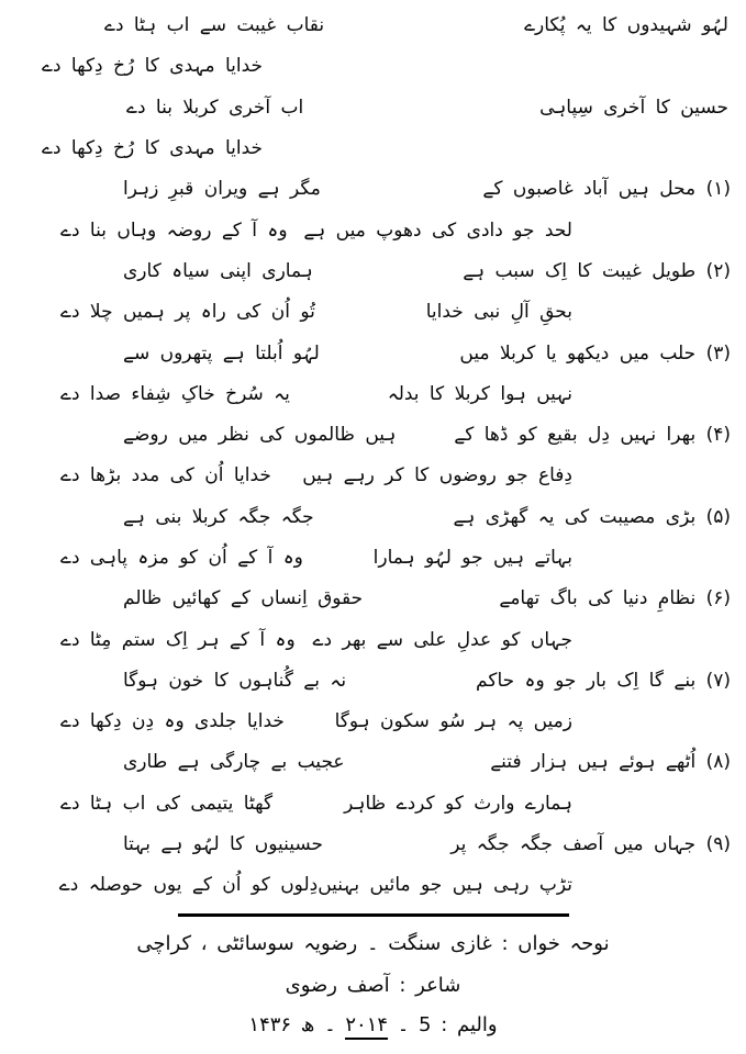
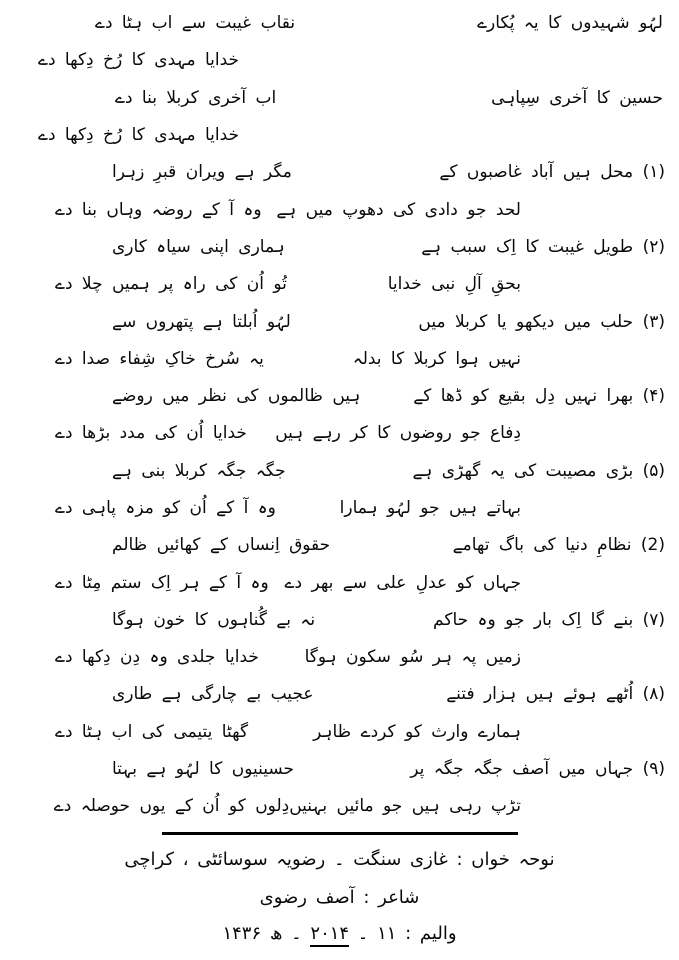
  لہُو شہیدوں کا یہ پُکارے
  نقاب غیبت سے اب ہٹا دے
  خدایا مہدی کا رُخ دِکھا دے
  حسین کا آخری سِپاہی
  اب آخری کربلا بنا دے
  خدایا مہدی کا رُخ دِکھا دے
  (۱) محل ہیں آباد غاصبوں کے
  مگر ہے ویران قبرِ زہرا
  لحد جو دادی کی دھوپ میں ہے
  وہ آ کے روضہ وہاں بنا دے
  (۲) طویل غیبت کا اِک سبب ہے
  ہماری اپنی سیاہ کاری
  بحقِ آلِ نبی خدایا
  تُو اُن کی راہ پر ہمیں چلا دے
  (۳) حلب میں دیکھو یا کربلا میں
  لہُو اُبلتا ہے پتھروں سے
  نہیں ہوا کربلا کا بدلہ
  یہ سُرخ خاکِ شِفاء صدا دے
  (۴) بھرا نہیں دِل بقیع کو ڈھا کے
  ہیں ظالموں کی نظر میں روضے
  دِفاع جو روضوں کا کر رہے ہیں
  خدایا اُن کی مدد بڑھا دے
  (۵) بڑی مصیبت کی یہ گھڑی ہے
  جگہ جگہ کربلا بنی ہے
  بہاتے ہیں جو لہُو ہمارا
  وہ آ کے اُن کو مزہ پاہی دے
- (۶) نظامِ دنیا کی باگ تھامے
+ (2) نظامِ دنیا کی باگ تھامے
  حقوق اِنساں کے کھائیں ظالم
  جہاں کو عدلِ علی سے بھر دے
  وہ آ کے ہر اِک ستم مِٹا دے
  (۷) بنے گا اِک بار جو وہ حاکم
  نہ بے گُناہوں کا خون ہوگا
  زمیں پہ ہر سُو سکون ہوگا
  خدایا جلدی وہ دِن دِکھا دے
  (۸) اُٹھے ہوئے ہیں ہزار فتنے
  عجیب بے چارگی ہے طاری
  ہمارے وارث کو کردے ظاہر
  گھٹا یتیمی کی اب ہٹا دے
  (۹) جہاں میں آصف جگہ جگہ پر
  حسینیوں کا لہُو ہے بہتا
  تڑپ رہی ہیں جو مائیں بہنیں
  دِلوں کو اُن کے یوں حوصلہ دے
  نوحہ خواں : غازی سنگت ۔ رضویہ سوسائٹی ، کراچی
  شاعر : آصف رضوی
- والیم : 5 ۔ ۲۰۱۴ ۔ ھ ۱۴۳۶
+ والیم : ۱۱ ۔ ۲۰۱۴ ۔ ھ ۱۴۳۶
